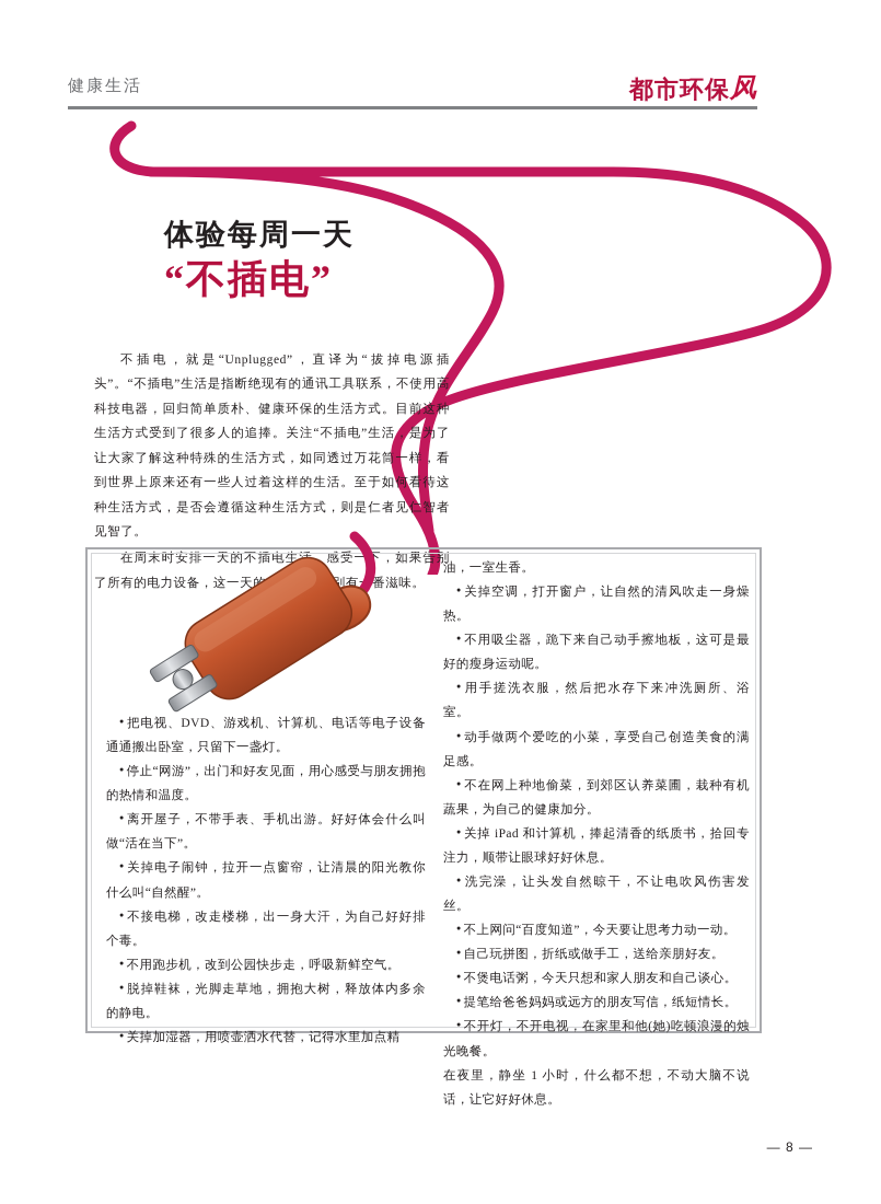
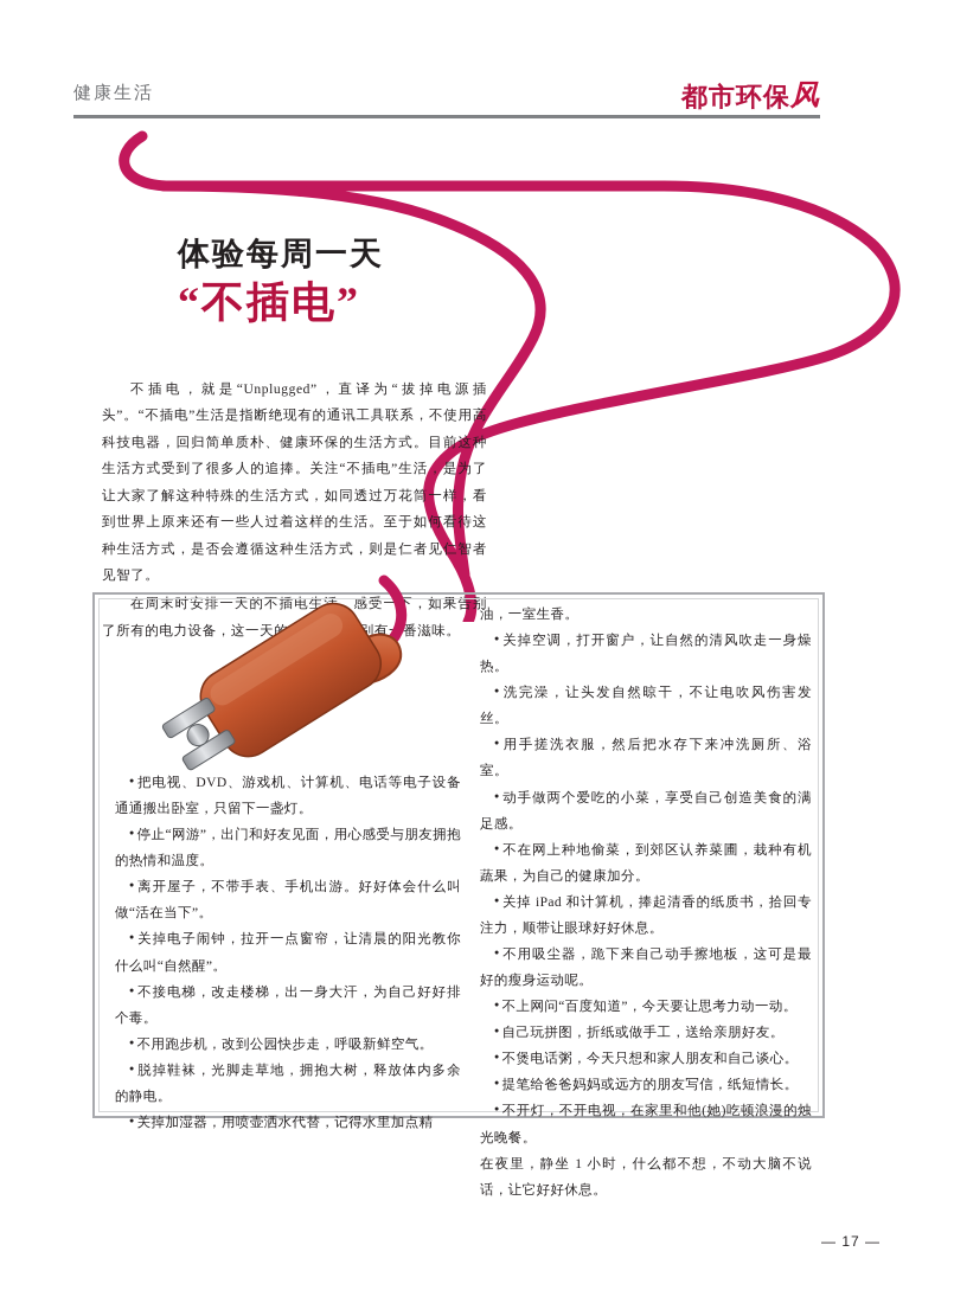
  健康生活
  都市环保风
  体验每周一天
  “不插电”
  不插电，就是“Unplugged”，直译为“拔掉电源插头”。“不插电”生活是指断绝现有的通讯工具联系，不使用高科技电器，回归简单质朴、健康环保的生活方式。目前这种生活方式受到了很多人的追捧。关注“不插电”生活，是为了让大家了解这种特殊的生活方式，如同透过万花筒一样，看到世界上原来还有一些人过着这样的生活。至于如何看待这种生活方式，是否会遵循这种生活方式，则是仁者见仁智者见智了。
  在周末时安排一天的不插电生，感受一下，如果告别了所有的电力设备，这一天别有番滋味。
  把电视、DVD、游戏机、计算机、电话等电子设备通通搬出卧室，只留下一盏灯。
  停止“网游”，出门和好友见面，用心感受与朋友拥抱的热情和温度。
  离开屋子，不带手表、手机出游。好好体会什么叫做“活在当下”。
  关掉电子闹钟，拉开一点窗帘，让清晨的阳光教你什么叫“自然醒”。
  不接电梯，改走楼梯，出一身大汗，为自己好好排个毒。
  不用跑步机，改到公园快步走，呼吸新鲜空气。
  脱掉鞋袜，光脚走草地，拥抱大树，释放体内多余的静电。
  关掉加湿器，用喷壶洒水代替，记得水里加点精
  油，一室生香。
  关掉空调，打开窗户，让自然的清风吹走一身燥热。
- 不用吸尘器，跪下来自己动手擦地板，这可是最好的瘦身运动呢。
+ 洗完澡，让头发自然晾干，不让电吹风伤害发丝。
  用手搓洗衣服，然后把水存下来冲洗厕所、浴室。
  动手做两个爱吃的小菜，享受自己创造美食的满足感。
  不在网上种地偷菜，到郊区认养菜圃，栽种有机蔬果，为自己的健康加分。
  关掉 iPad 和计算机，捧起清香的纸质书，拾回专注力，顺带让眼球好好休息。
- 洗完澡，让头发自然晾干，不让电吹风伤害发丝。
+ 不用吸尘器，跪下来自己动手擦地板，这可是最好的瘦身运动呢。
  不上网问“百度知道”，今天要让思考力动一动。
  自己玩拼图，折纸或做手工，送给亲朋好友。
  不煲电话粥，今天只想和家人朋友和自己谈心。
  提笔给爸爸妈妈或远方的朋友写信，纸短情长。
  不开灯，不开电视，在家里和他(她)吃顿浪漫的烛光晚餐。
  在夜里，静坐 1 小时，什么都不想，不动大脑不说话，让它好好休息。
- — 8 —
+ — 17 —
